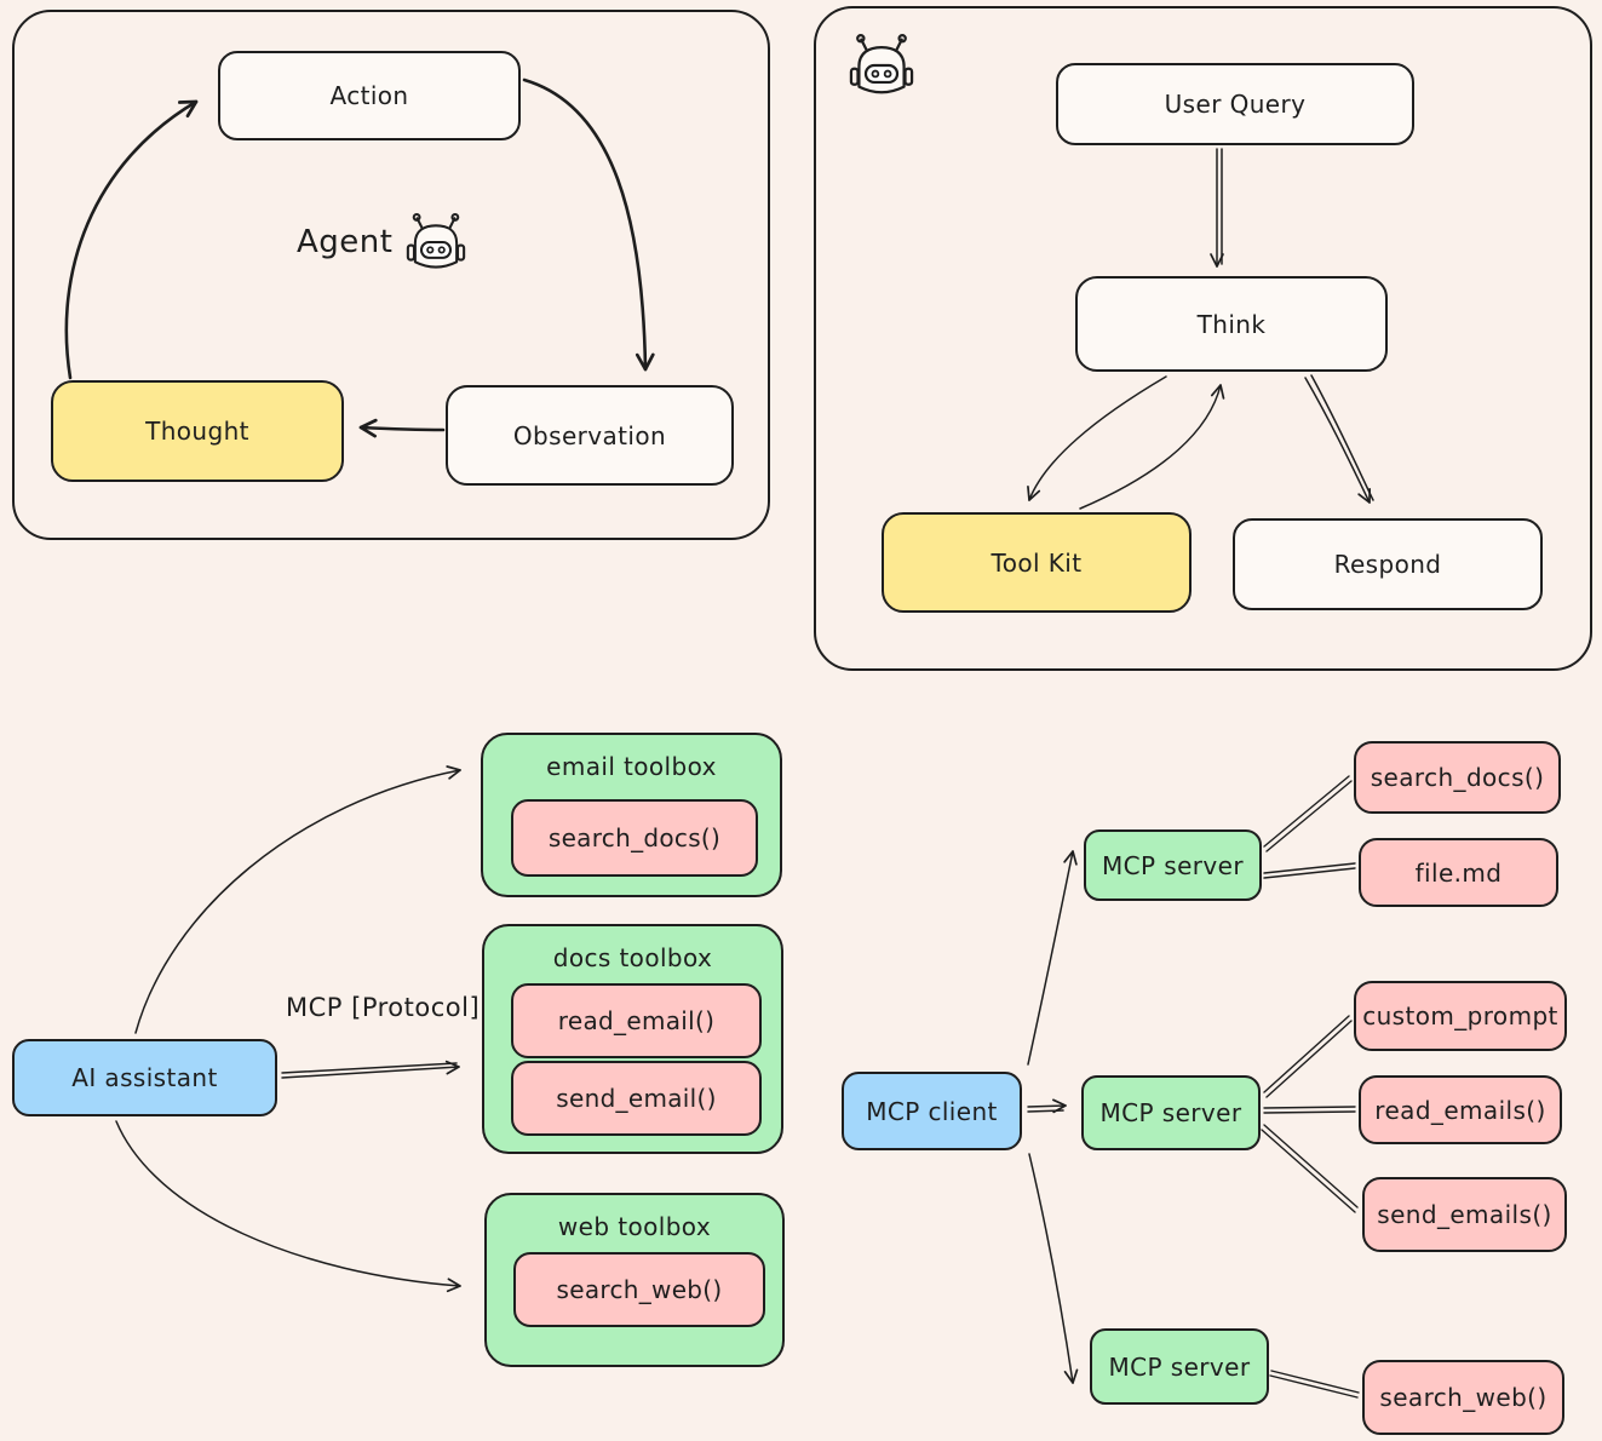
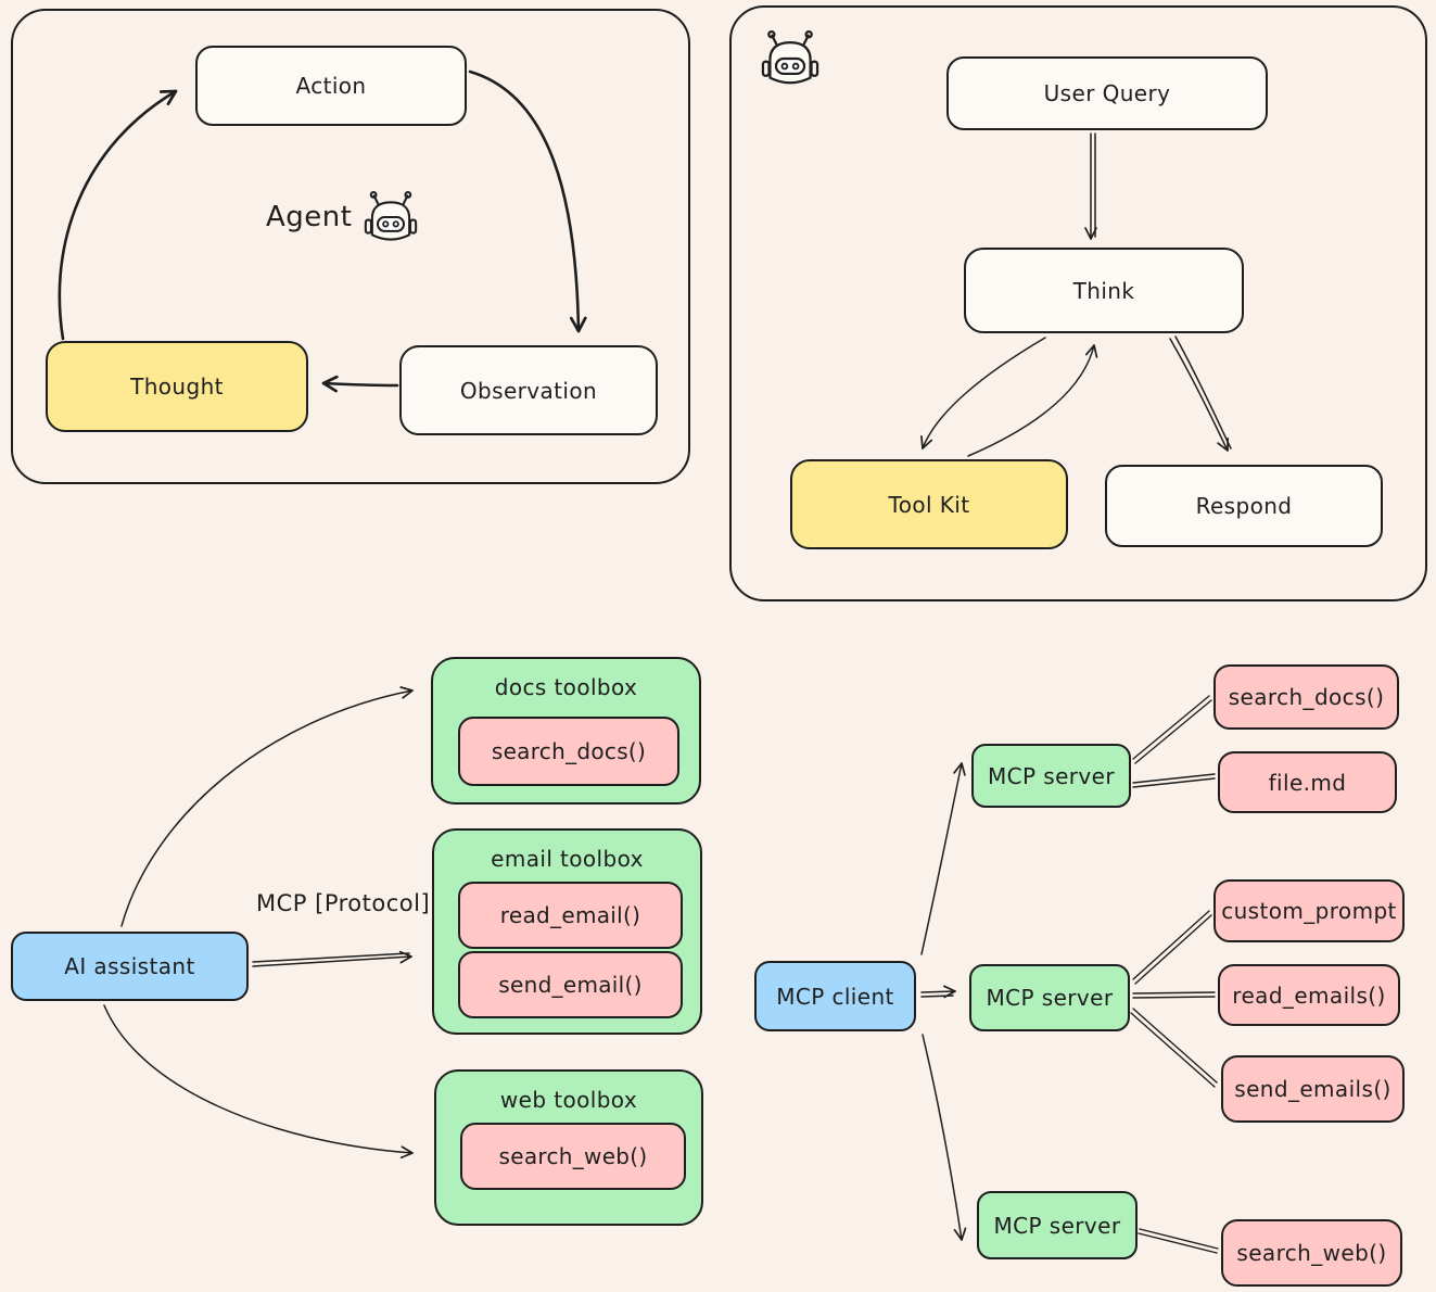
  Action
  Agent
  Thought
  Observation
  User Query
  Think
  Tool Kit
  Respond
  AI assistant
  MCP [Protocol]
- email toolbox
+ docs toolbox
  search_docs()
- docs toolbox
+ email toolbox
  read_email()
  send_email()
  web toolbox
  search_web()
  MCP client
  MCP server
  MCP server
  MCP server
  search_docs()
  file.md
  custom_prompt
  read_emails()
  send_emails()
  search_web()
